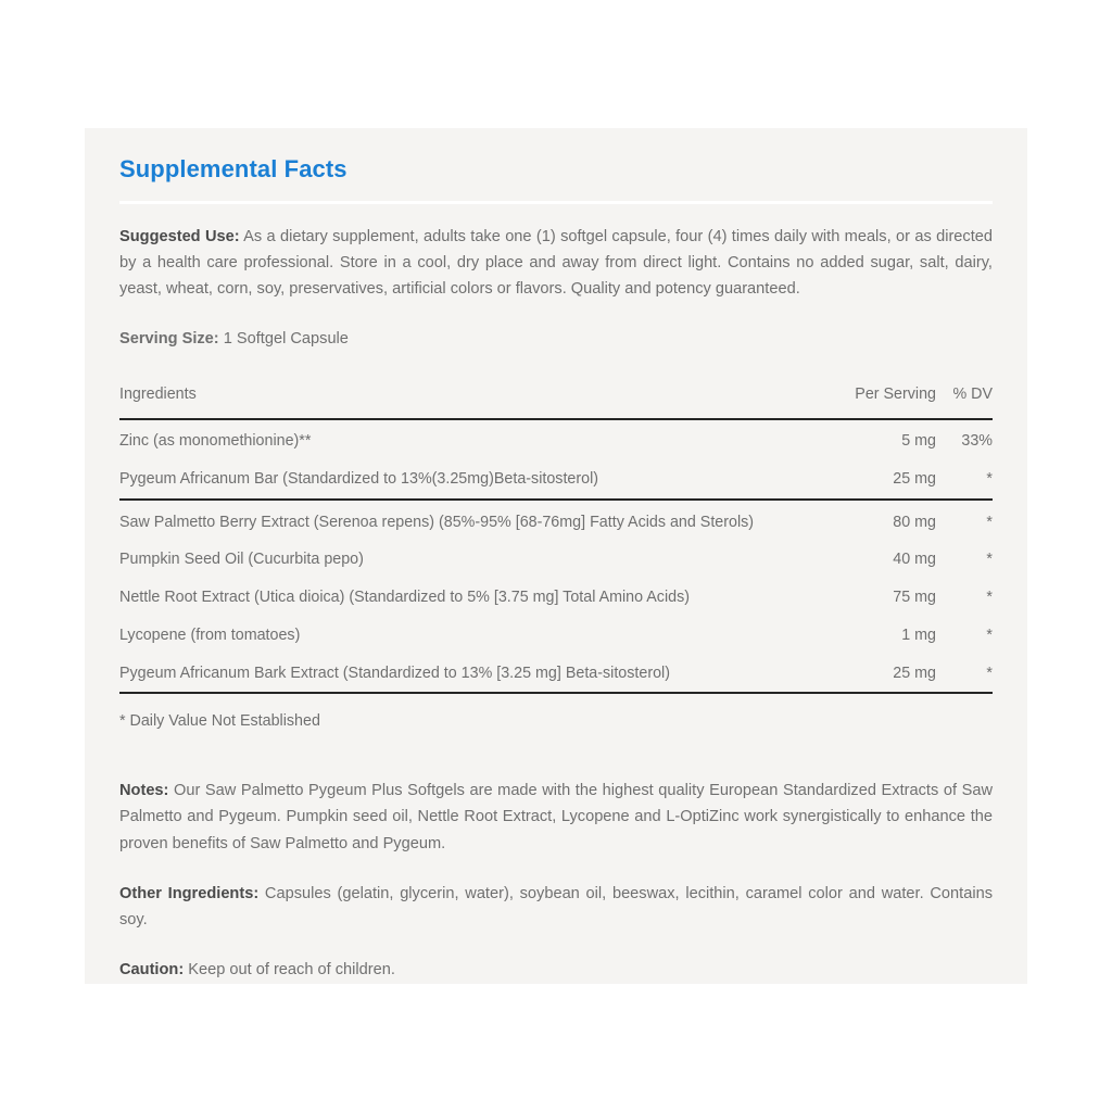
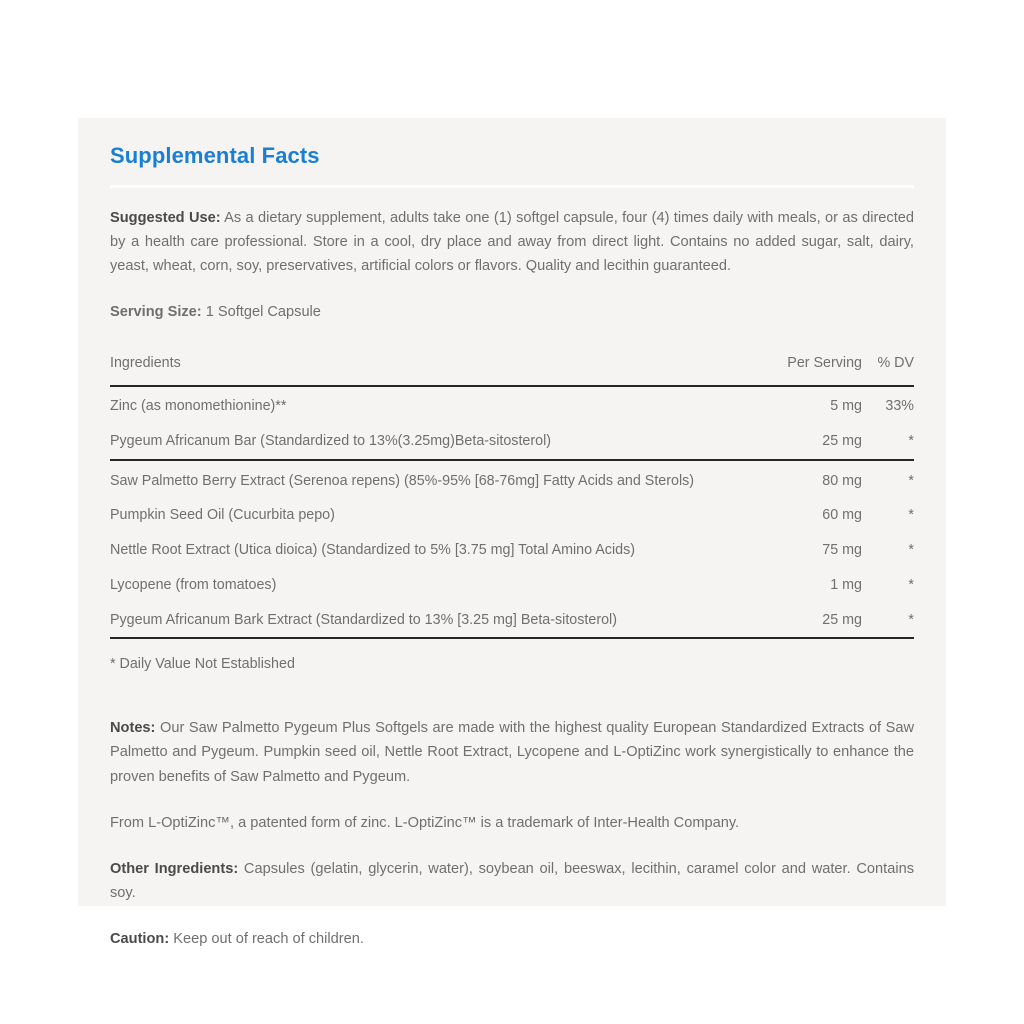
  Supplemental Facts
- Suggested Use: As a dietary supplement, adults take one (1) softgel capsule, four (4) times daily with meals, or as directed by a health care professional. Store in a cool, dry place and away from direct light. Contains no added sugar, salt, dairy, yeast, wheat, corn, soy, preservatives, artificial colors or flavors. Quality and potency guaranteed.
+ Suggested Use: As a dietary supplement, adults take one (1) softgel capsule, four (4) times daily with meals, or as directed by a health care professional. Store in a cool, dry place and away from direct light. Contains no added sugar, salt, dairy, yeast, wheat, corn, soy, preservatives, artificial colors or flavors. Quality and lecithin guaranteed.
  Serving Size: 1 Softgel Capsule
  Ingredients	Per Serving	% DV
  Zinc (as monomethionine)**	5 mg	33%
  Pygeum Africanum Bar (Standardized to 13%(3.25mg)Beta-sitosterol)	25 mg	*
  Saw Palmetto Berry Extract (Serenoa repens) (85%-95% [68-76mg] Fatty Acids and Sterols)	80 mg	*
- Pumpkin Seed Oil (Cucurbita pepo)	40 mg	*
+ Pumpkin Seed Oil (Cucurbita pepo)	60 mg	*
  Nettle Root Extract (Utica dioica) (Standardized to 5% [3.75 mg] Total Amino Acids)	75 mg	*
  Lycopene (from tomatoes)	1 mg	*
  Pygeum Africanum Bark Extract (Standardized to 13% [3.25 mg] Beta-sitosterol)	25 mg	*
  * Daily Value Not Established
  Notes: Our Saw Palmetto Pygeum Plus Softgels are made with the highest quality European Standardized Extracts of Saw Palmetto and Pygeum. Pumpkin seed oil, Nettle Root Extract, Lycopene and L-OptiZinc work synergistically to enhance the proven benefits of Saw Palmetto and Pygeum.
+ From L-OptiZinc™, a patented form of zinc. L-OptiZinc™ is a trademark of Inter-Health Company.
  Other Ingredients: Capsules (gelatin, glycerin, water), soybean oil, beeswax, lecithin, caramel color and water. Contains soy.
  Caution: Keep out of reach of children.
